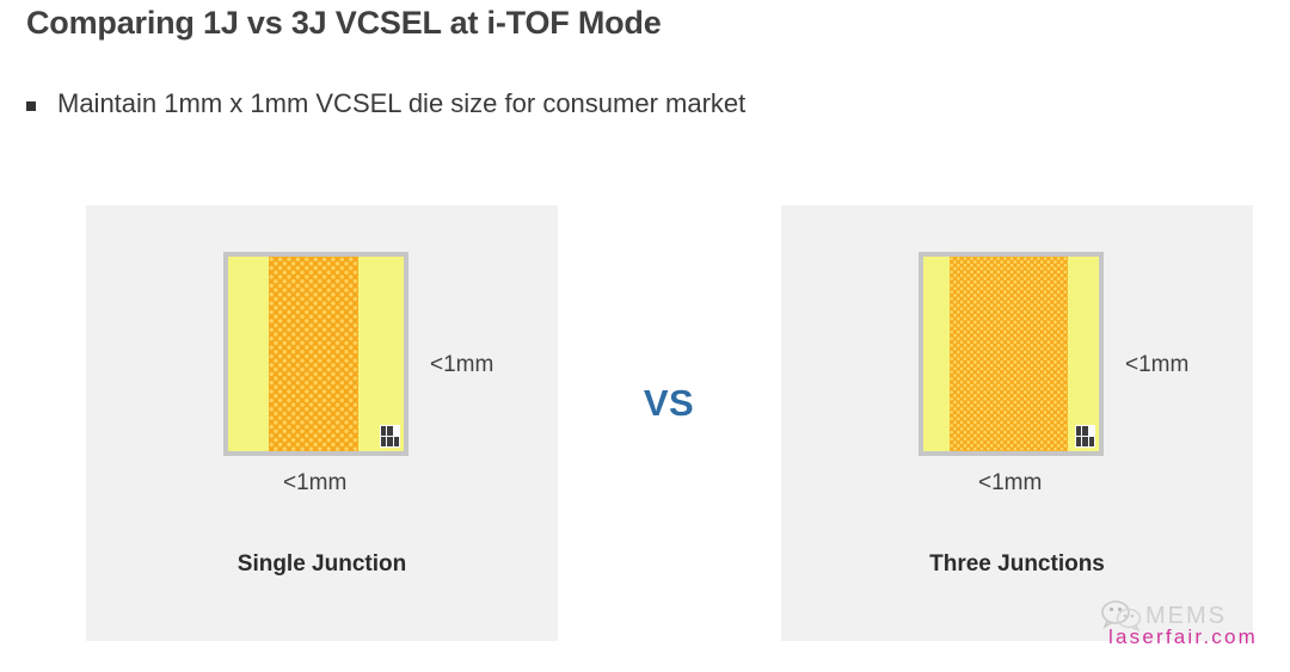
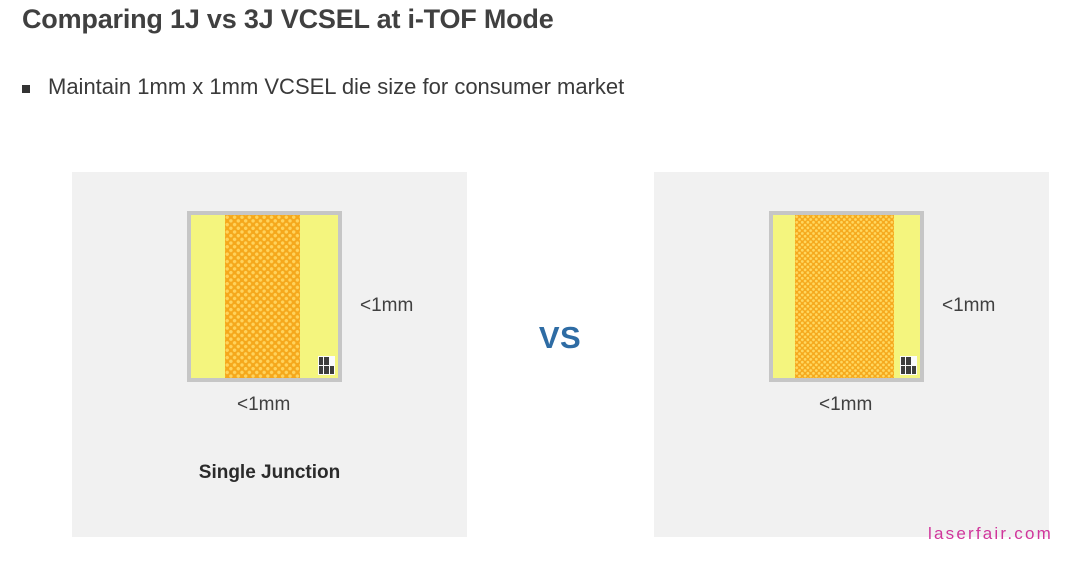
  Comparing 1J vs 3J VCSEL at i-TOF Mode
  Maintain 1mm x 1mm VCSEL die size for consumer market
  <1mm
  <1mm
  Single Junction
  VS
  <1mm
  <1mm
- Three Junctions
- MEMS
  laserfair.com
